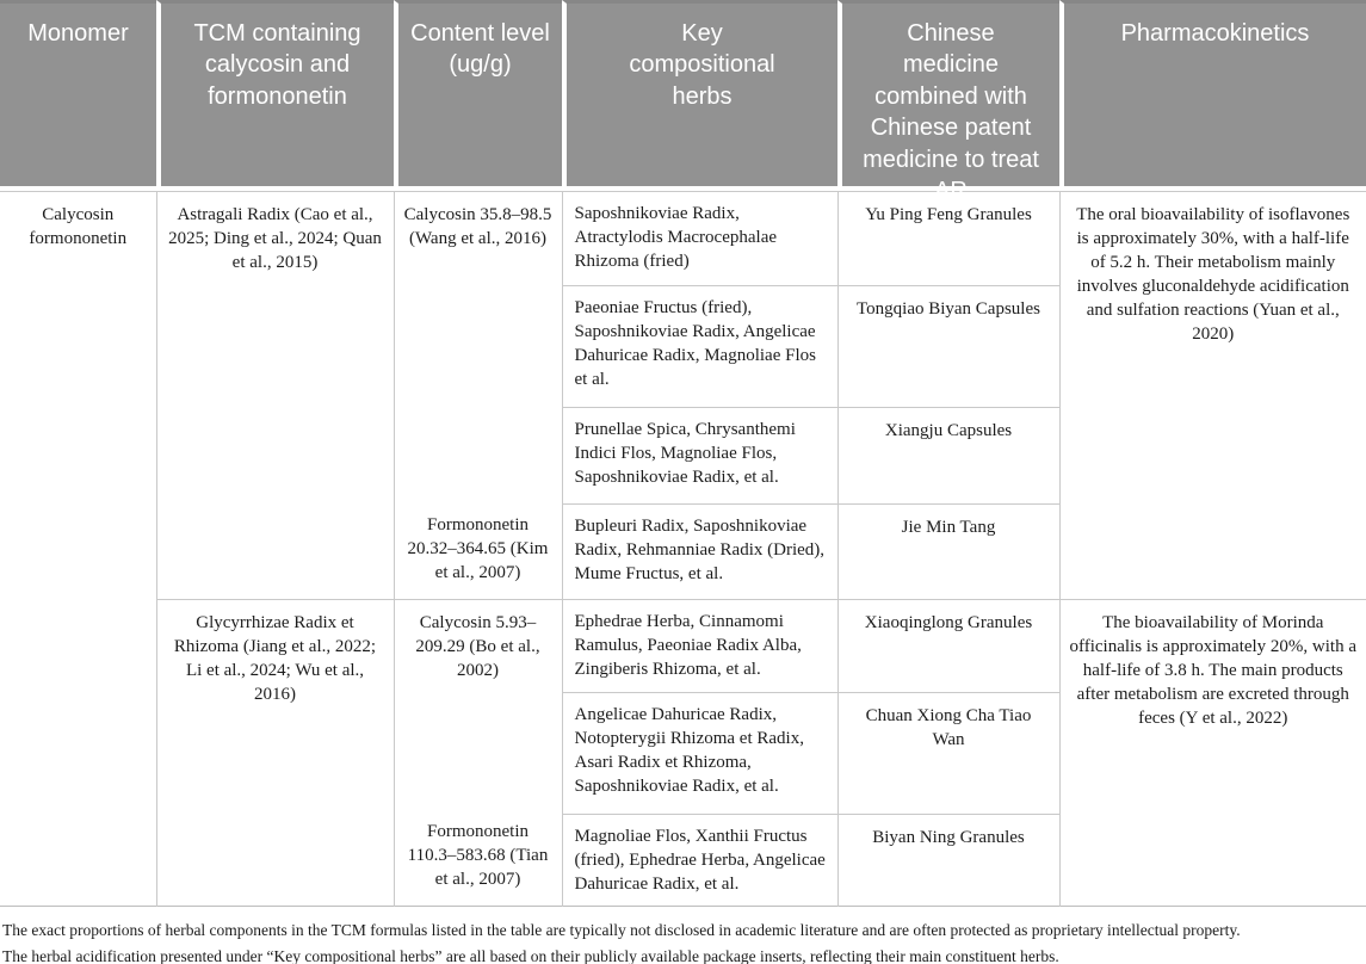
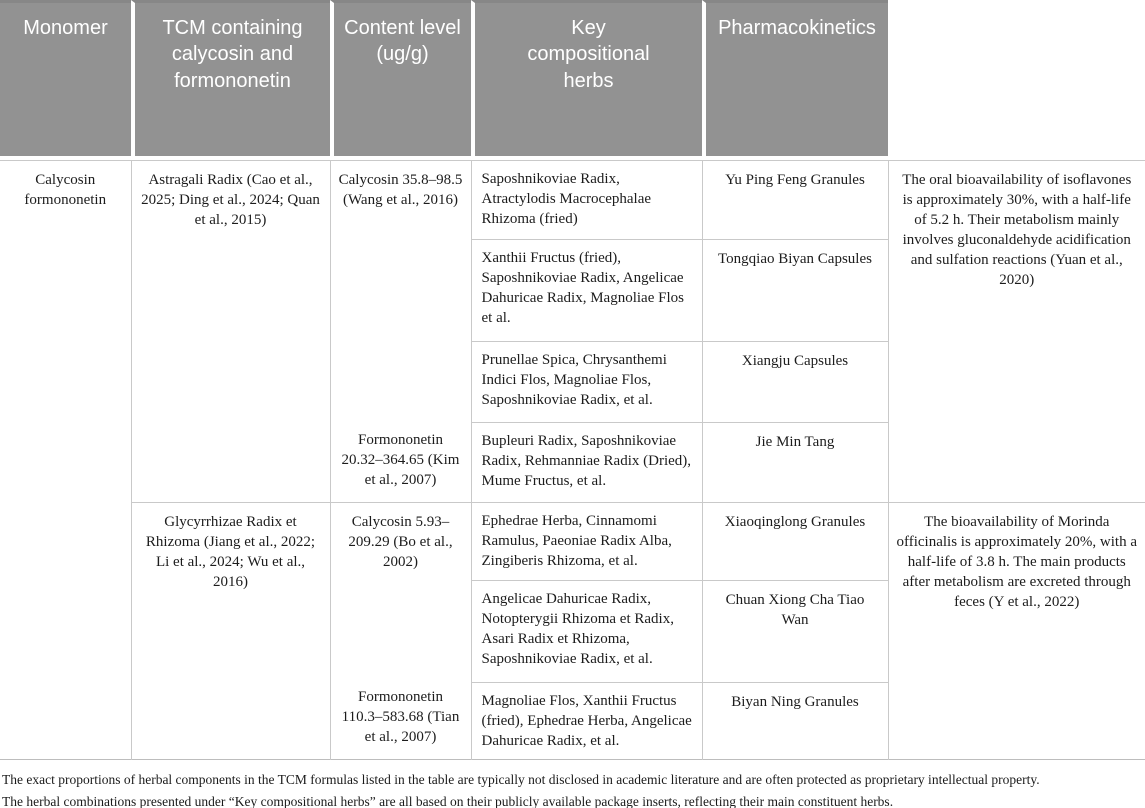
  Monomer
  TCM containing calycosin and formononetin
  Content level (ug/g)
  Key compositional herbs
- Chinese medicine combined with Chinese patent medicine to treat AR
  Pharmacokinetics
  Calycosin formononetin	Astragali Radix (Cao et al., 2025; Ding et al., 2024; Quan et al., 2015)	Calycosin 35.8–98.5 (Wang et al., 2016) Formononetin 20.32–364.65 (Kim et al., 2007)	Saposhnikoviae Radix, Atractylodis Macrocephalae Rhizoma (fried)	Yu Ping Feng Granules	The oral bioavailability of isoflavones is approximately 30%, with a half-life of 5.2 h. Their metabolism mainly involves gluconaldehyde acidification and sulfation reactions (Yuan et al., 2020)
- Paeoniae Fructus (fried), Saposhnikoviae Radix, Angelicae Dahuricae Radix, Magnoliae Flos et al.	Tongqiao Biyan Capsules
+ Xanthii Fructus (fried), Saposhnikoviae Radix, Angelicae Dahuricae Radix, Magnoliae Flos et al.	Tongqiao Biyan Capsules
  Prunellae Spica, Chrysanthemi Indici Flos, Magnoliae Flos, Saposhnikoviae Radix, et al.	Xiangju Capsules
  Bupleuri Radix, Saposhnikoviae Radix, Rehmanniae Radix (Dried), Mume Fructus, et al.	Jie Min Tang
  Glycyrrhizae Radix et Rhizoma (Jiang et al., 2022; Li et al., 2024; Wu et al., 2016)	Calycosin 5.93–209.29 (Bo et al., 2002) Formononetin 110.3–583.68 (Tian et al., 2007)	Ephedrae Herba, Cinnamomi Ramulus, Paeoniae Radix Alba, Zingiberis Rhizoma, et al.	Xiaoqinglong Granules	The bioavailability of Morinda officinalis is approximately 20%, with a half-life of 3.8 h. The main products after metabolism are excreted through feces (Y et al., 2022)
  Angelicae Dahuricae Radix, Notopterygii Rhizoma et Radix, Asari Radix et Rhizoma, Saposhnikoviae Radix, et al.	Chuan Xiong Cha Tiao Wan
  Magnoliae Flos, Xanthii Fructus (fried), Ephedrae Herba, Angelicae Dahuricae Radix, et al.	Biyan Ning Granules
  The exact proportions of herbal components in the TCM formulas listed in the table are typically not disclosed in academic literature and are often protected as proprietary intellectual property.
- The herbal acidification presented under “Key compositional herbs” are all based on their publicly available package inserts, reflecting their main constituent herbs.
+ The herbal combinations presented under “Key compositional herbs” are all based on their publicly available package inserts, reflecting their main constituent herbs.
